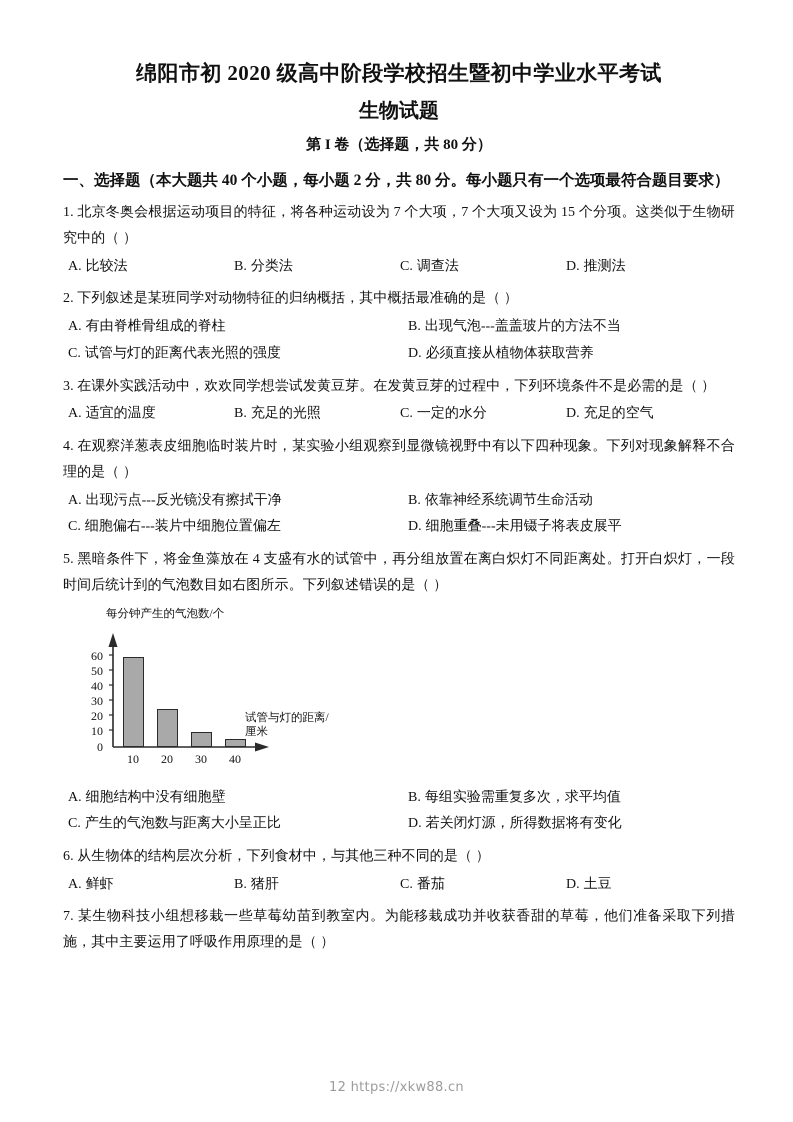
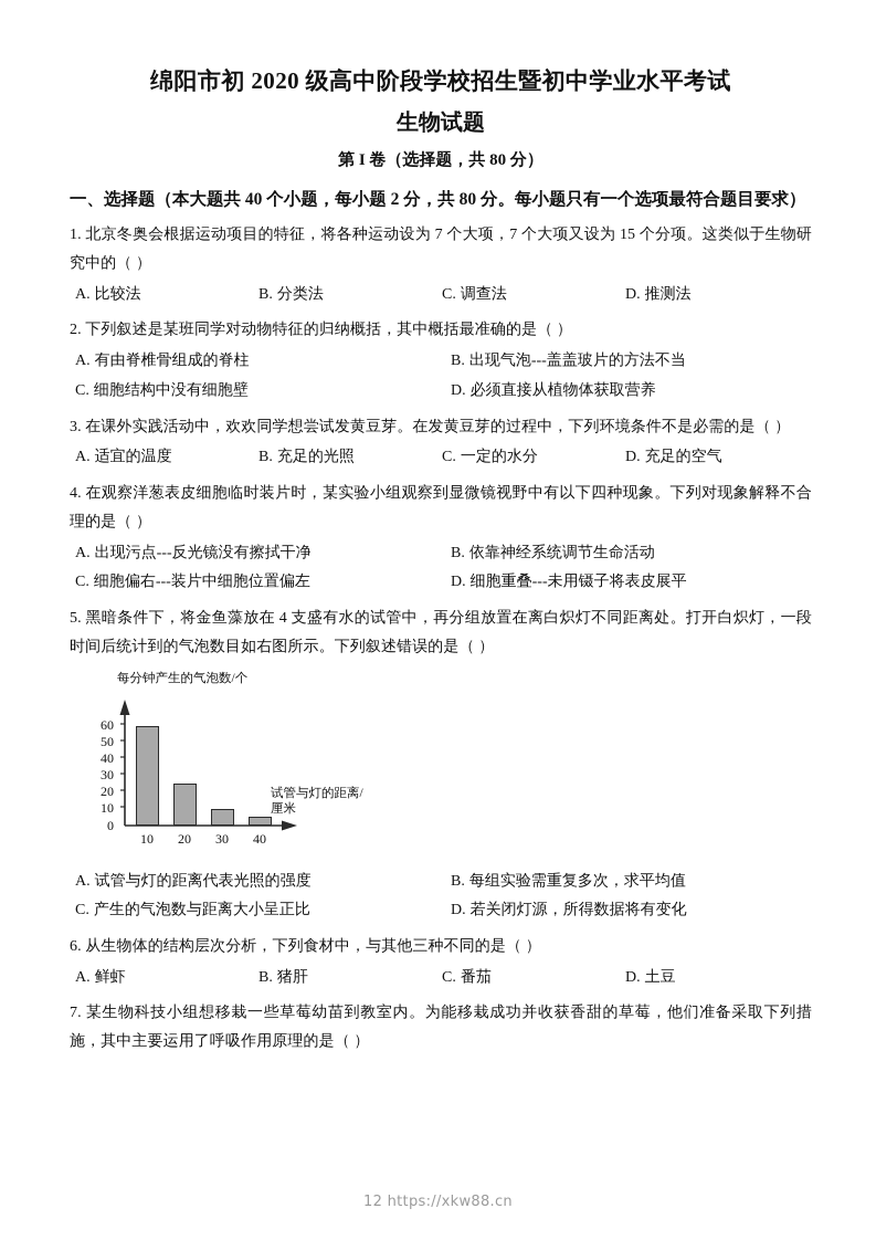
  绵阳市初 2020 级高中阶段学校招生暨初中学业水平考试
  生物试题
  第 I 卷（选择题，共 80 分）
  一、选择题（本大题共 40 个小题，每小题 2 分，共 80 分。每小题只有一个选项最符合题目要求）
  1. 北京冬奥会根据运动项目的特征，将各种运动设为 7 个大项，7 个大项又设为 15 个分项。这类似于生物研究中的（ ）
  A. 比较法
  B. 分类法
  C. 调查法
  D. 推测法
  2. 下列叙述是某班同学对动物特征的归纳概括，其中概括最准确的是（ ）
  A. 有由脊椎骨组成的脊柱
  B. 出现气泡---盖盖玻片的方法不当
- C. 试管与灯的距离代表光照的强度
+ C. 细胞结构中没有细胞壁
  D. 必须直接从植物体获取营养
  3. 在课外实践活动中，欢欢同学想尝试发黄豆芽。在发黄豆芽的过程中，下列环境条件不是必需的是（ ）
  A. 适宜的温度
  B. 充足的光照
  C. 一定的水分
  D. 充足的空气
  4. 在观察洋葱表皮细胞临时装片时，某实验小组观察到显微镜视野中有以下四种现象。下列对现象解释不合理的是（ ）
  A. 出现污点---反光镜没有擦拭干净
  B. 依靠神经系统调节生命活动
  C. 细胞偏右---装片中细胞位置偏左
  D. 细胞重叠---未用镊子将表皮展平
  5. 黑暗条件下，将金鱼藻放在 4 支盛有水的试管中，再分组放置在离白炽灯不同距离处。打开白炽灯，一段时间后统计到的气泡数目如右图所示。下列叙述错误的是（ ）
  每分钟产生的气泡数/个
  试管与灯的距离/厘米
  60
  50
  40
  30
  20
  10
  0
  10
  20
  30
  40
- A. 细胞结构中没有细胞壁
+ A. 试管与灯的距离代表光照的强度
  B. 每组实验需重复多次，求平均值
  C. 产生的气泡数与距离大小呈正比
  D. 若关闭灯源，所得数据将有变化
  6. 从生物体的结构层次分析，下列食材中，与其他三种不同的是（ ）
  A. 鲜虾
  B. 猪肝
  C. 番茄
  D. 土豆
  7. 某生物科技小组想移栽一些草莓幼苗到教室内。为能移栽成功并收获香甜的草莓，他们准备采取下列措施，其中主要运用了呼吸作用原理的是（ ）
  12 https://xkw88.cn
